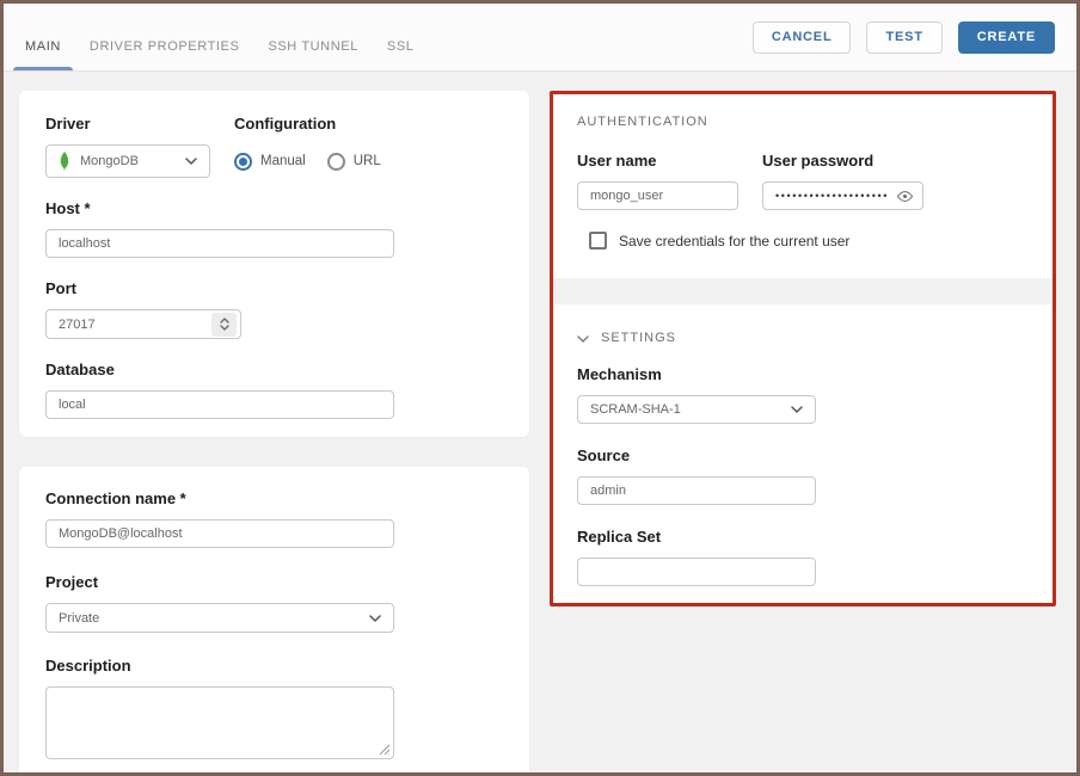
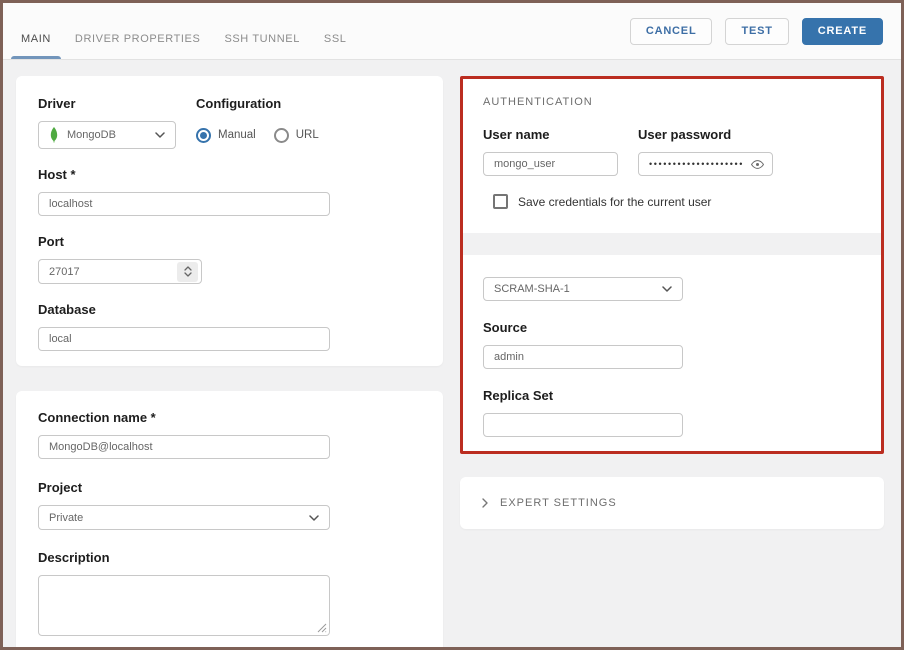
  MAIN
  DRIVER PROPERTIES
  SSH TUNNEL
  SSL
  CANCEL
  TEST
  CREATE
  Driver
  MongoDB
  Configuration
  Manual
  URL
  Host *
  localhost
  Port
  27017
  Database
  local
  Connection name *
  MongoDB@localhost
  Project
  Private
  Description
  AUTHENTICATION
  User name
  mongo_user
  User password
  ••••••••••••••••••••
  Save credentials for the current user
- SETTINGS
- Mechanism
  SCRAM-SHA-1
  Source
  admin
  Replica Set
+ EXPERT SETTINGS
